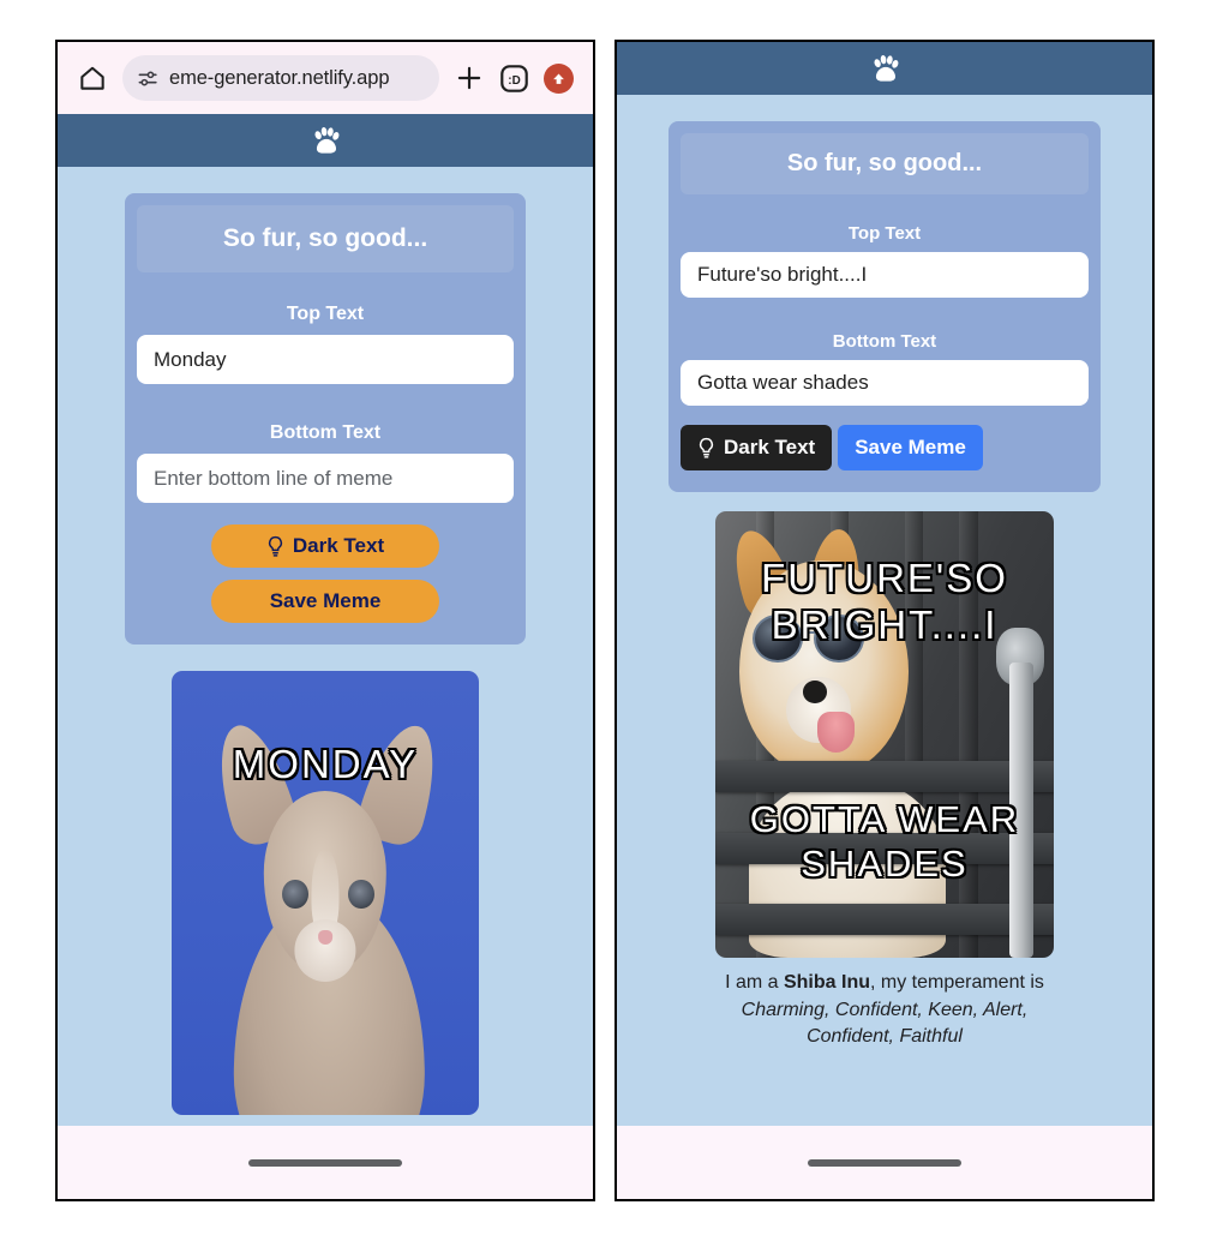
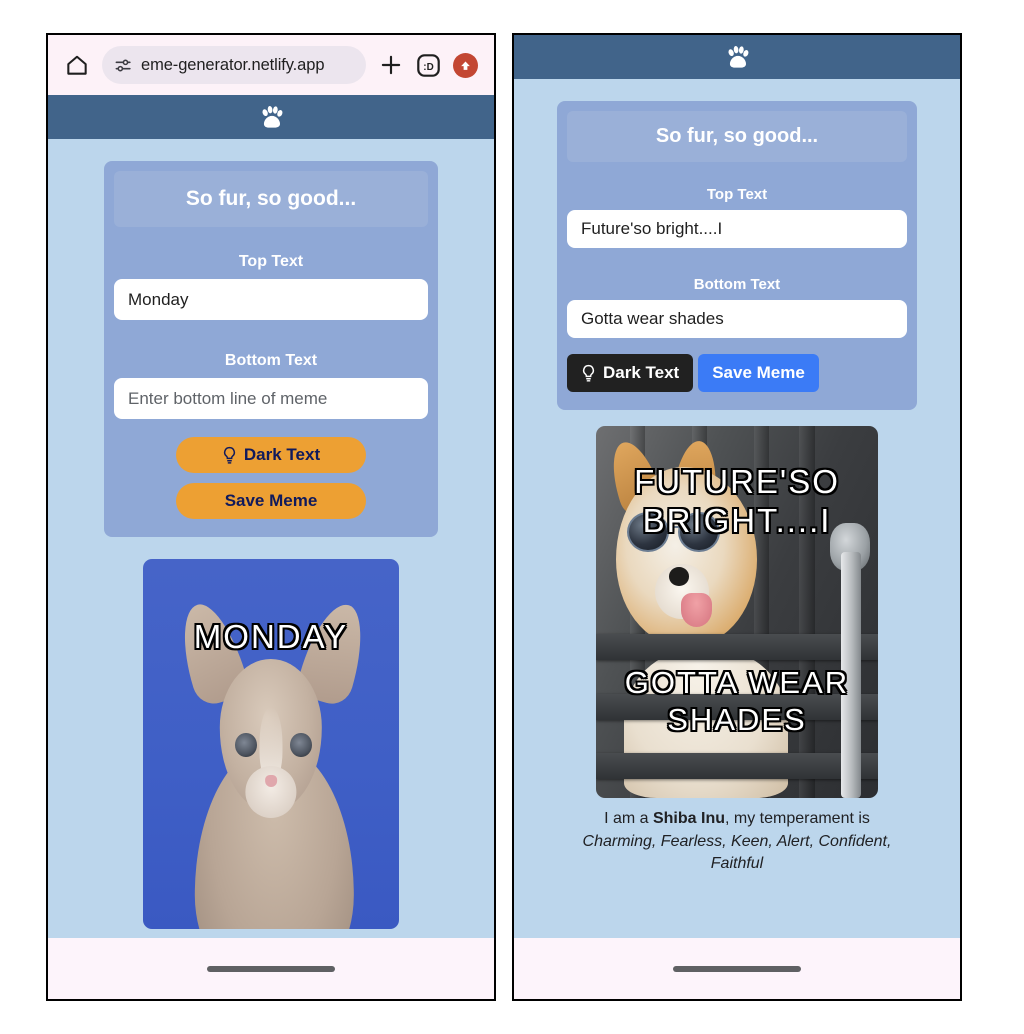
  eme-generator.netlify.app
  :D
  So fur, so good...
  Top Text
  Monday
  Bottom Text
  Enter bottom line of meme
  Dark Text
  Save Meme
  MONDAY
  So fur, so good...
  Top Text
  Future'so bright....I
  Bottom Text
  Gotta wear shades
  Dark Text
  Save Meme
  FUTURE'SO BRIGHT....I
  GOTTA WEAR SHADES
- I am a Shiba Inu, my temperament is Charming, Confident, Keen, Alert, Confident, Faithful
+ I am a Shiba Inu, my temperament is Charming, Fearless, Keen, Alert, Confident, Faithful
